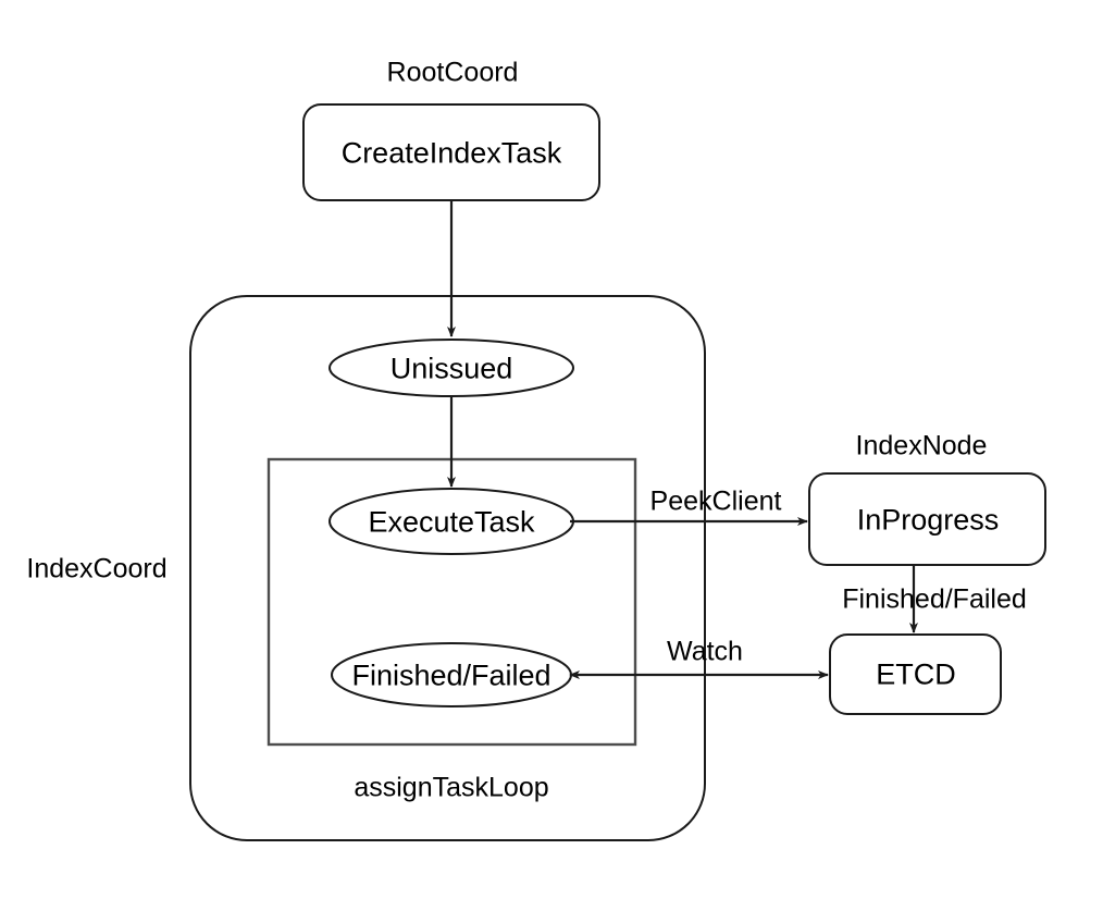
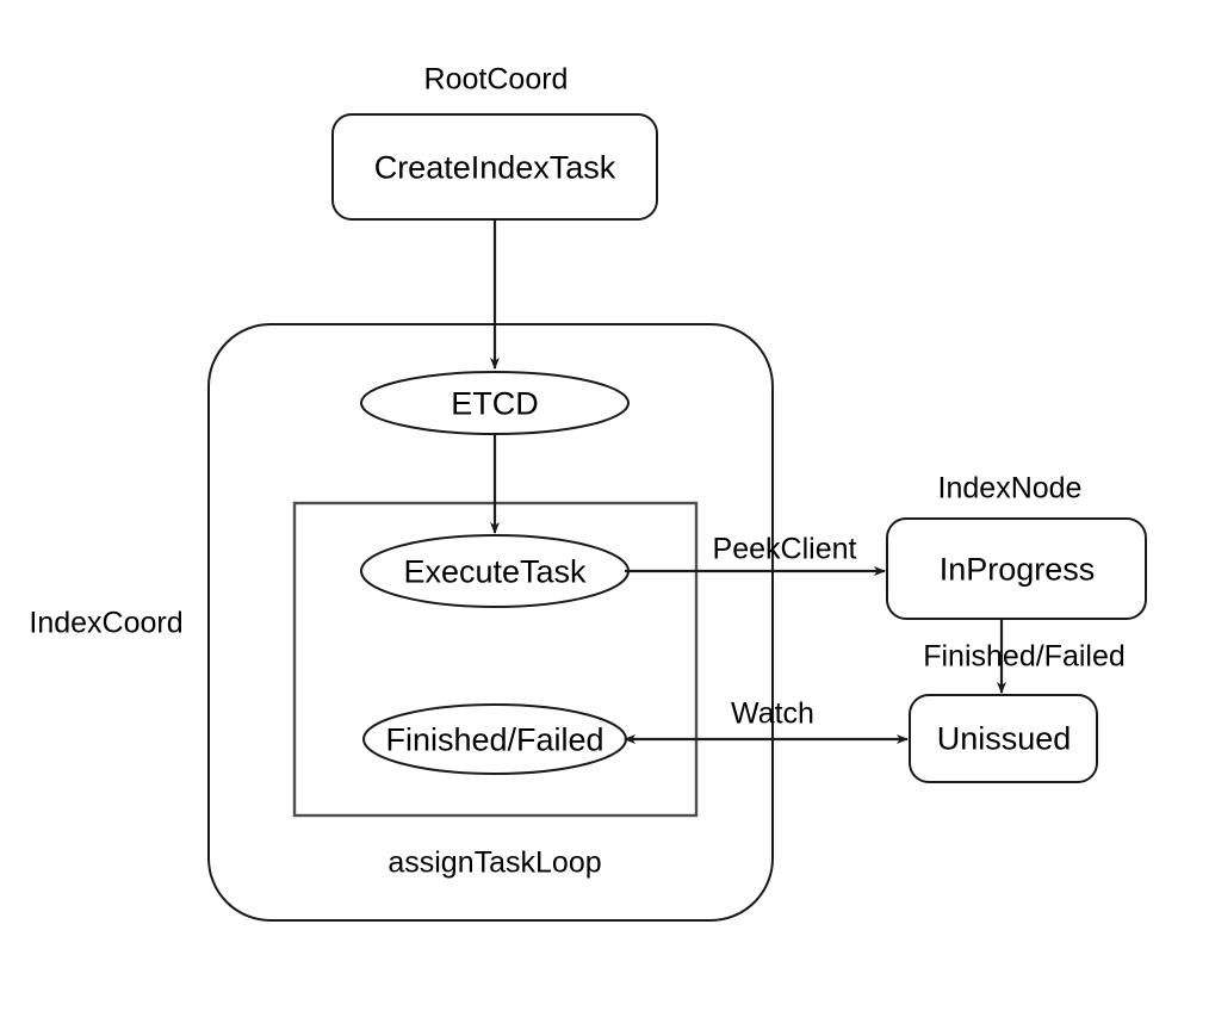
  RootCoord
  IndexNode
  IndexCoord
  assignTaskLoop
  CreateIndexTask
- Unissued
+ ETCD
  ExecuteTask
  Finished/Failed
  InProgress
- ETCD
+ Unissued
  PeekClient
  Finished/Failed
  Watch
